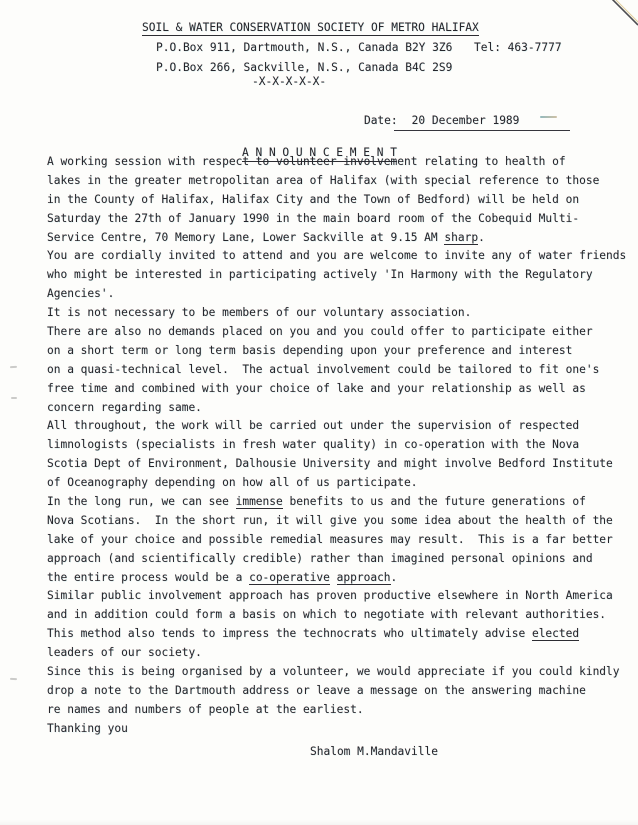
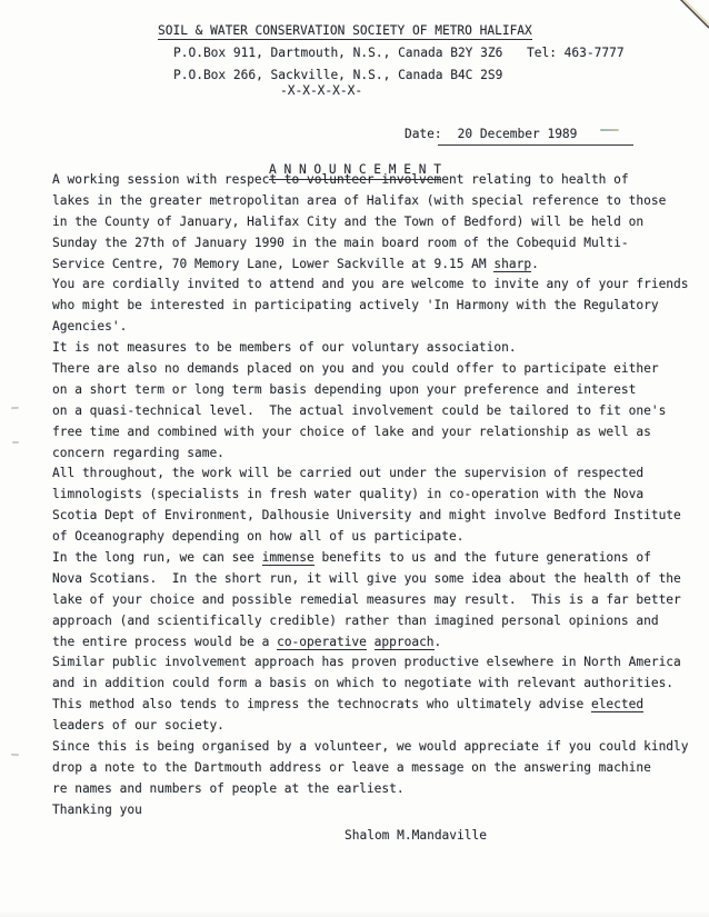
  SOIL & WATER CONSERVATION SOCIETY OF METRO HALIFAX
  P.O.Box 911, Dartmouth, N.S., Canada B2Y 3Z6
  Tel: 463-7777
  P.O.Box 266, Sackville, N.S., Canada B4C 2S9
  -X-X-X-X-X-
  Date: 20 December 1989
  A N N O U N C E M E N T
  A working session with respect to volunteer involvement relating to health of
  lakes in the greater metropolitan area of Halifax (with special reference to those
- in the County of Halifax, Halifax City and the Town of Bedford) will be held on
+ in the County of January, Halifax City and the Town of Bedford) will be held on
- Saturday the 27th of January 1990 in the main board room of the Cobequid Multi-
+ Sunday the 27th of January 1990 in the main board room of the Cobequid Multi-
  Service Centre, 70 Memory Lane, Lower Sackville at 9.15 AM sharp.
- You are cordially invited to attend and you are welcome to invite any of water friends
+ You are cordially invited to attend and you are welcome to invite any of your friends
  who might be interested in participating actively 'In Harmony with the Regulatory
  Agencies'.
- It is not necessary to be members of our voluntary association.
+ It is not measures to be members of our voluntary association.
  There are also no demands placed on you and you could offer to participate either
  on a short term or long term basis depending upon your preference and interest
  on a quasi-technical level. The actual involvement could be tailored to fit one's
  free time and combined with your choice of lake and your relationship as well as
  concern regarding same.
  All throughout, the work will be carried out under the supervision of respected
  limnologists (specialists in fresh water quality) in co-operation with the Nova
  Scotia Dept of Environment, Dalhousie University and might involve Bedford Institute
  of Oceanography depending on how all of us participate.
  In the long run, we can see immense benefits to us and the future generations of
  Nova Scotians. In the short run, it will give you some idea about the health of the
  lake of your choice and possible remedial measures may result. This is a far better
  approach (and scientifically credible) rather than imagined personal opinions and
  the entire process would be a co-operative approach.
  Similar public involvement approach has proven productive elsewhere in North America
  and in addition could form a basis on which to negotiate with relevant authorities.
  This method also tends to impress the technocrats who ultimately advise elected
  leaders of our society.
  Since this is being organised by a volunteer, we would appreciate if you could kindly
  drop a note to the Dartmouth address or leave a message on the answering machine
  re names and numbers of people at the earliest.
  Thanking you
  Shalom M.Mandaville
